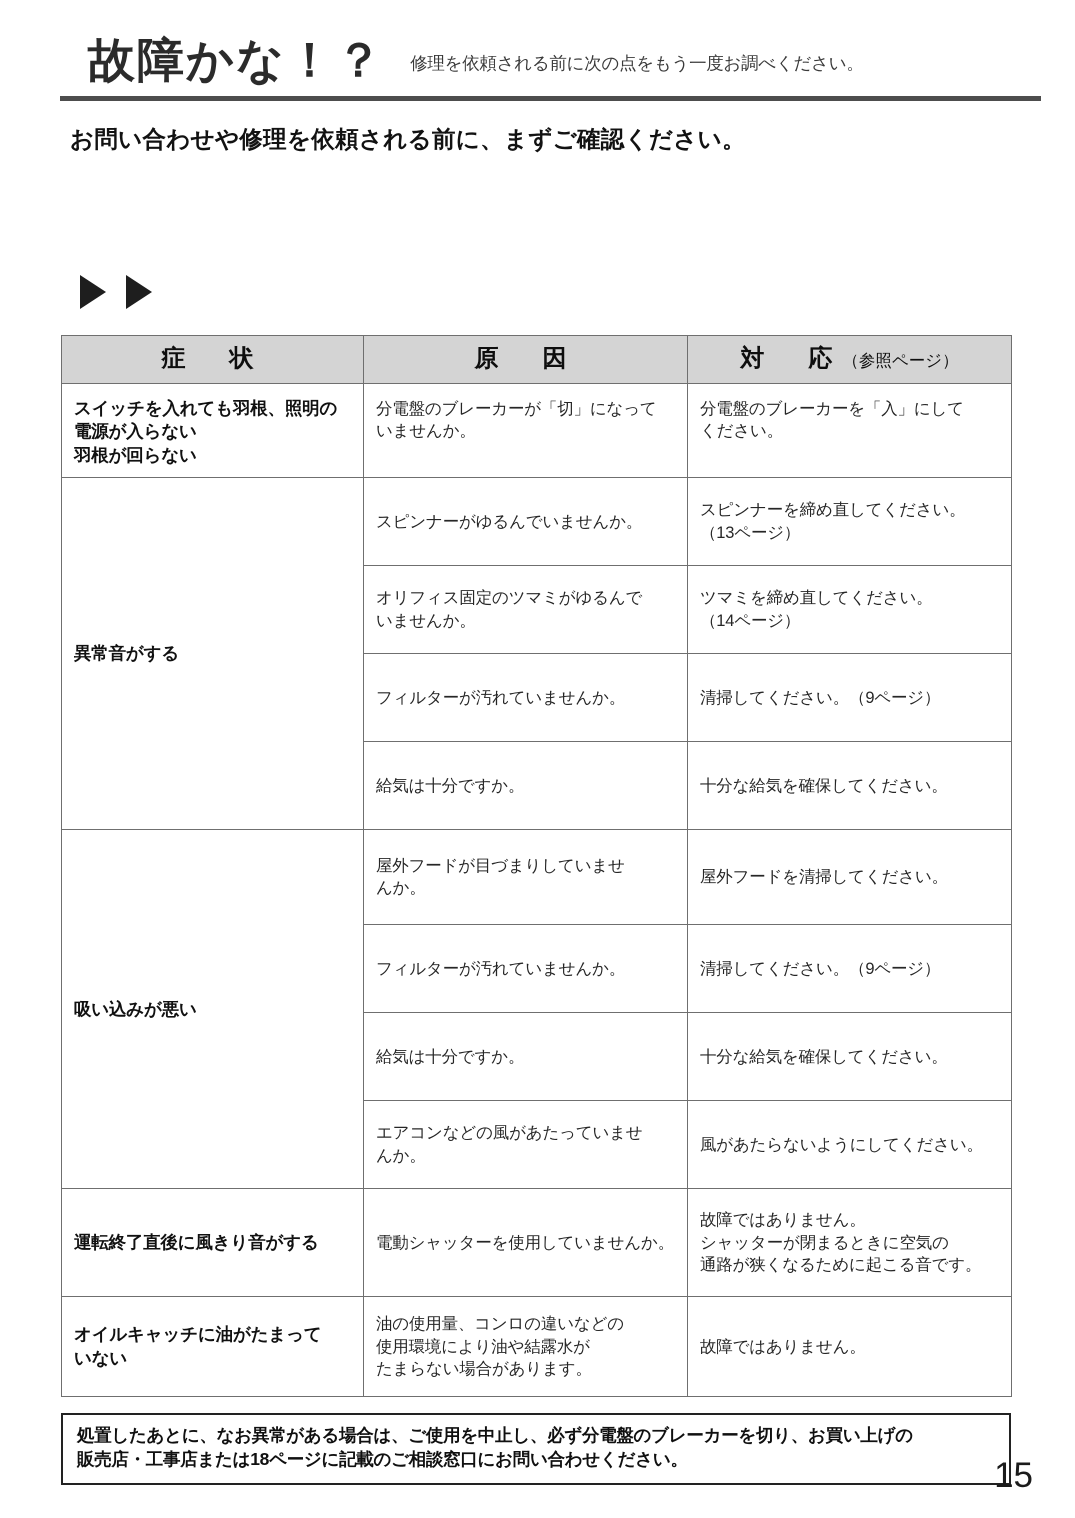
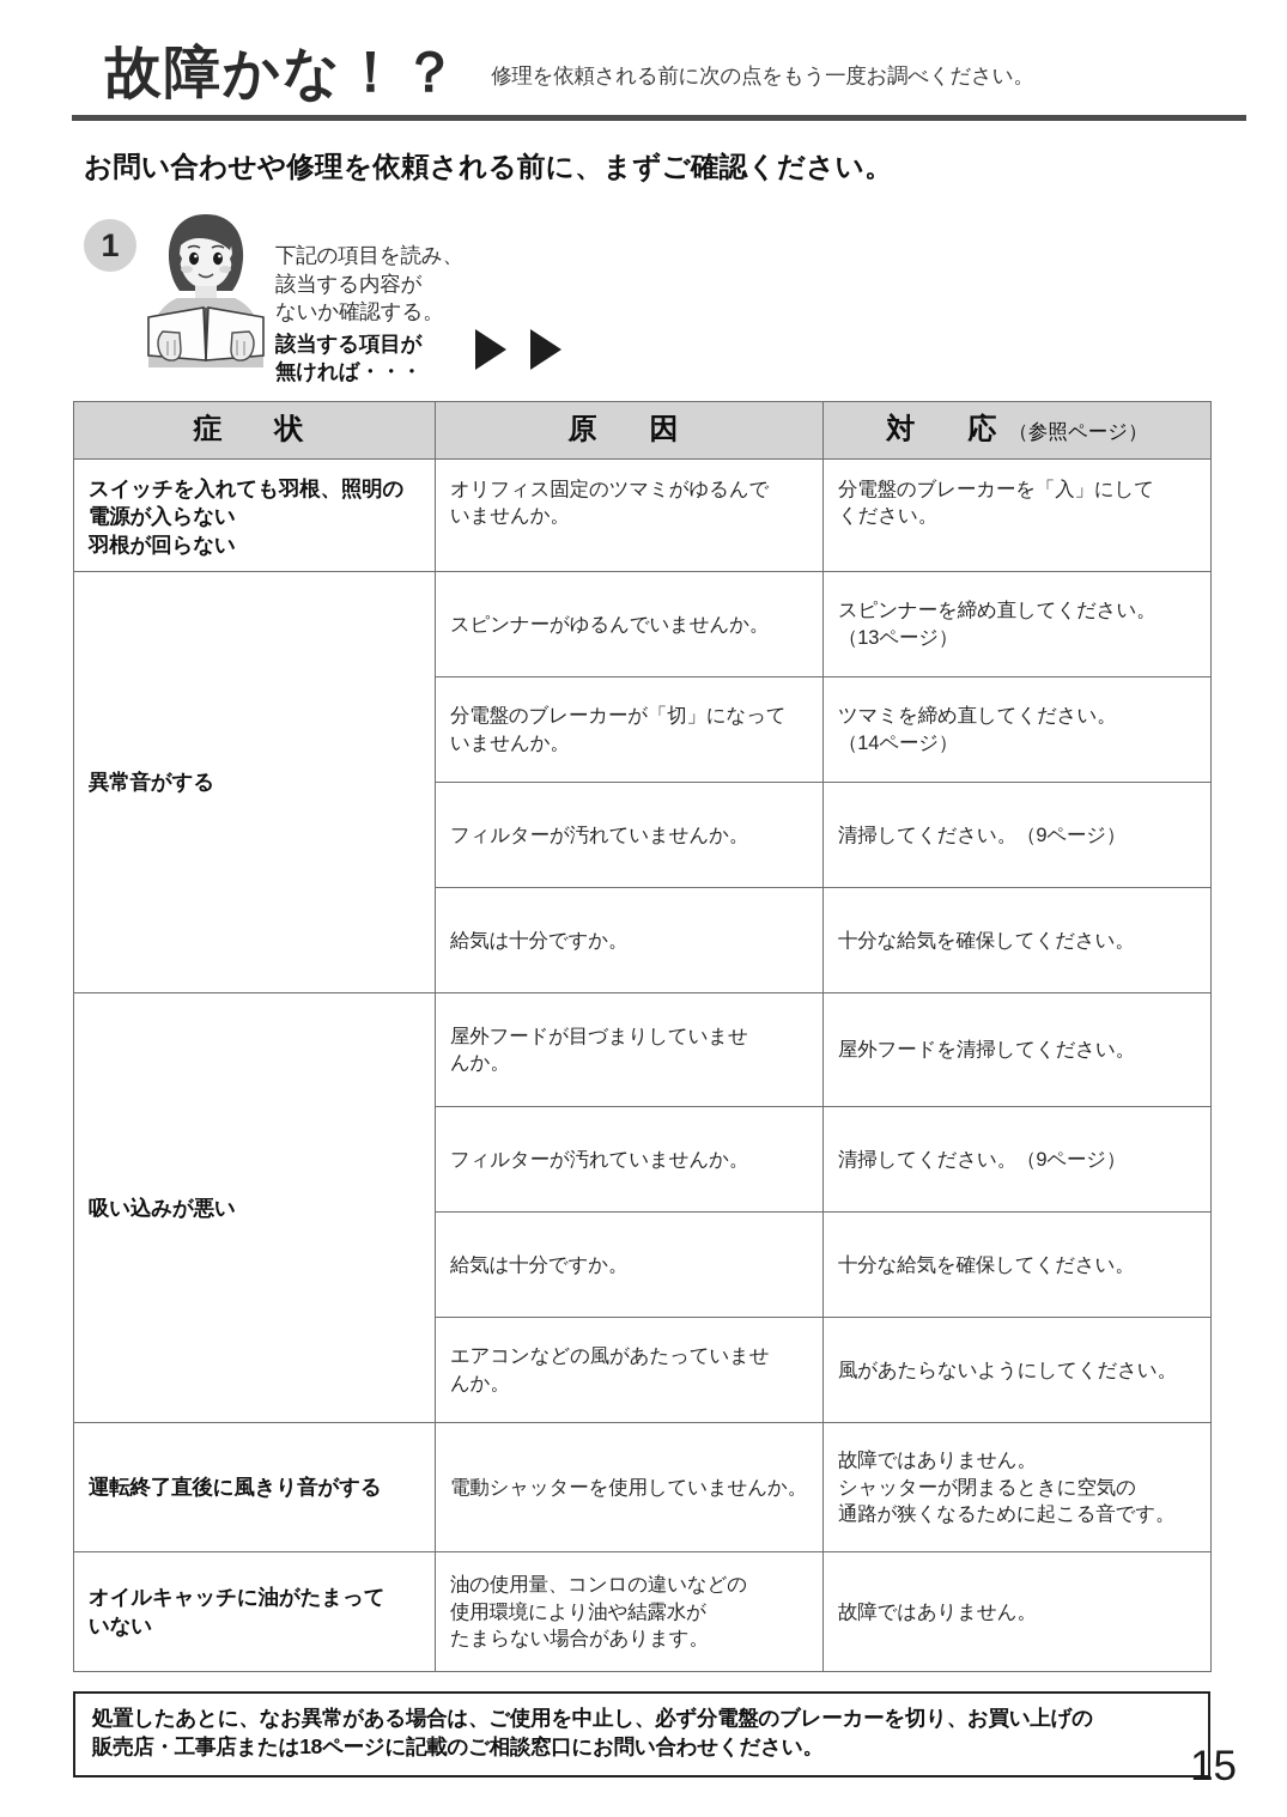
  故障かな！？
  修理を依頼される前に次の点をもう一度お調べください。
  お問い合わせや修理を依頼される前に、まずご確認ください。
+ 1
+ 下記の項目を読み、
+ 該当する内容が
+ ないか確認する。
+ 該当する項目が
+ 無ければ・・・
  症 状	原 因	対 応（参照ページ）
- スイッチを入れても羽根、照明の 電源が入らない 羽根が回らない	分電盤のブレーカーが「切」になって いませんか。	分電盤のブレーカーを「入」にして ください。
+ スイッチを入れても羽根、照明の 電源が入らない 羽根が回らない	オリフィス固定のツマミがゆるんで いませんか。	分電盤のブレーカーを「入」にして ください。
  異常音がする	スピンナーがゆるんでいませんか。	スピンナーを締め直してください。 （13ページ）
- オリフィス固定のツマミがゆるんで いませんか。	ツマミを締め直してください。 （14ページ）
+ 分電盤のブレーカーが「切」になって いませんか。	ツマミを締め直してください。 （14ページ）
  フィルターが汚れていませんか。	清掃してください。（9ページ）
  給気は十分ですか。	十分な給気を確保してください。
  吸い込みが悪い	屋外フードが目づまりしていませ んか。	屋外フードを清掃してください。
  フィルターが汚れていませんか。	清掃してください。（9ページ）
  給気は十分ですか。	十分な給気を確保してください。
  エアコンなどの風があたっていませ んか。	風があたらないようにしてください。
  運転終了直後に風きり音がする	電動シャッターを使用していませんか。	故障ではありません。 シャッターが閉まるときに空気の 通路が狭くなるために起こる音です。
  オイルキャッチに油がたまって いない	油の使用量、コンロの違いなどの 使用環境により油や結露水が たまらない場合があります。	故障ではありません。
  処置したあとに、なお異常がある場合は、ご使用を中止し、必ず分電盤のブレーカーを切り、お買い上げの
  販売店・工事店または18ページに記載のご相談窓口にお問い合わせください。
  15
